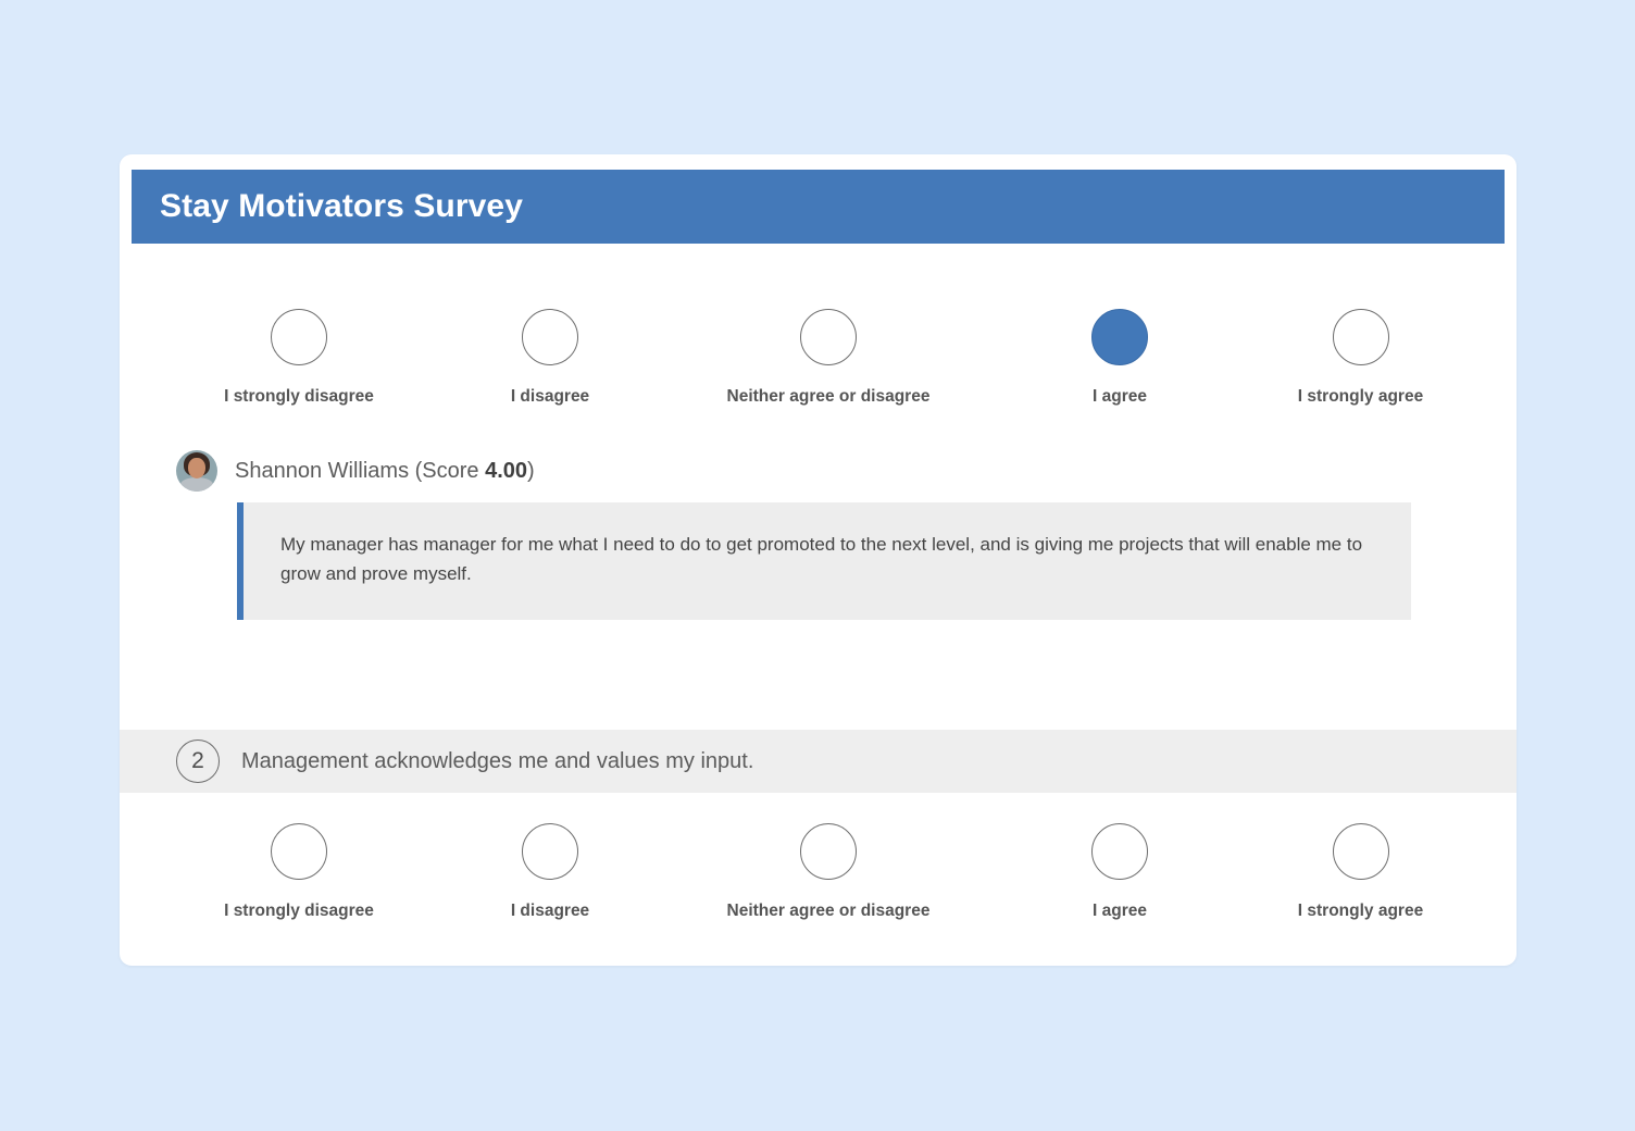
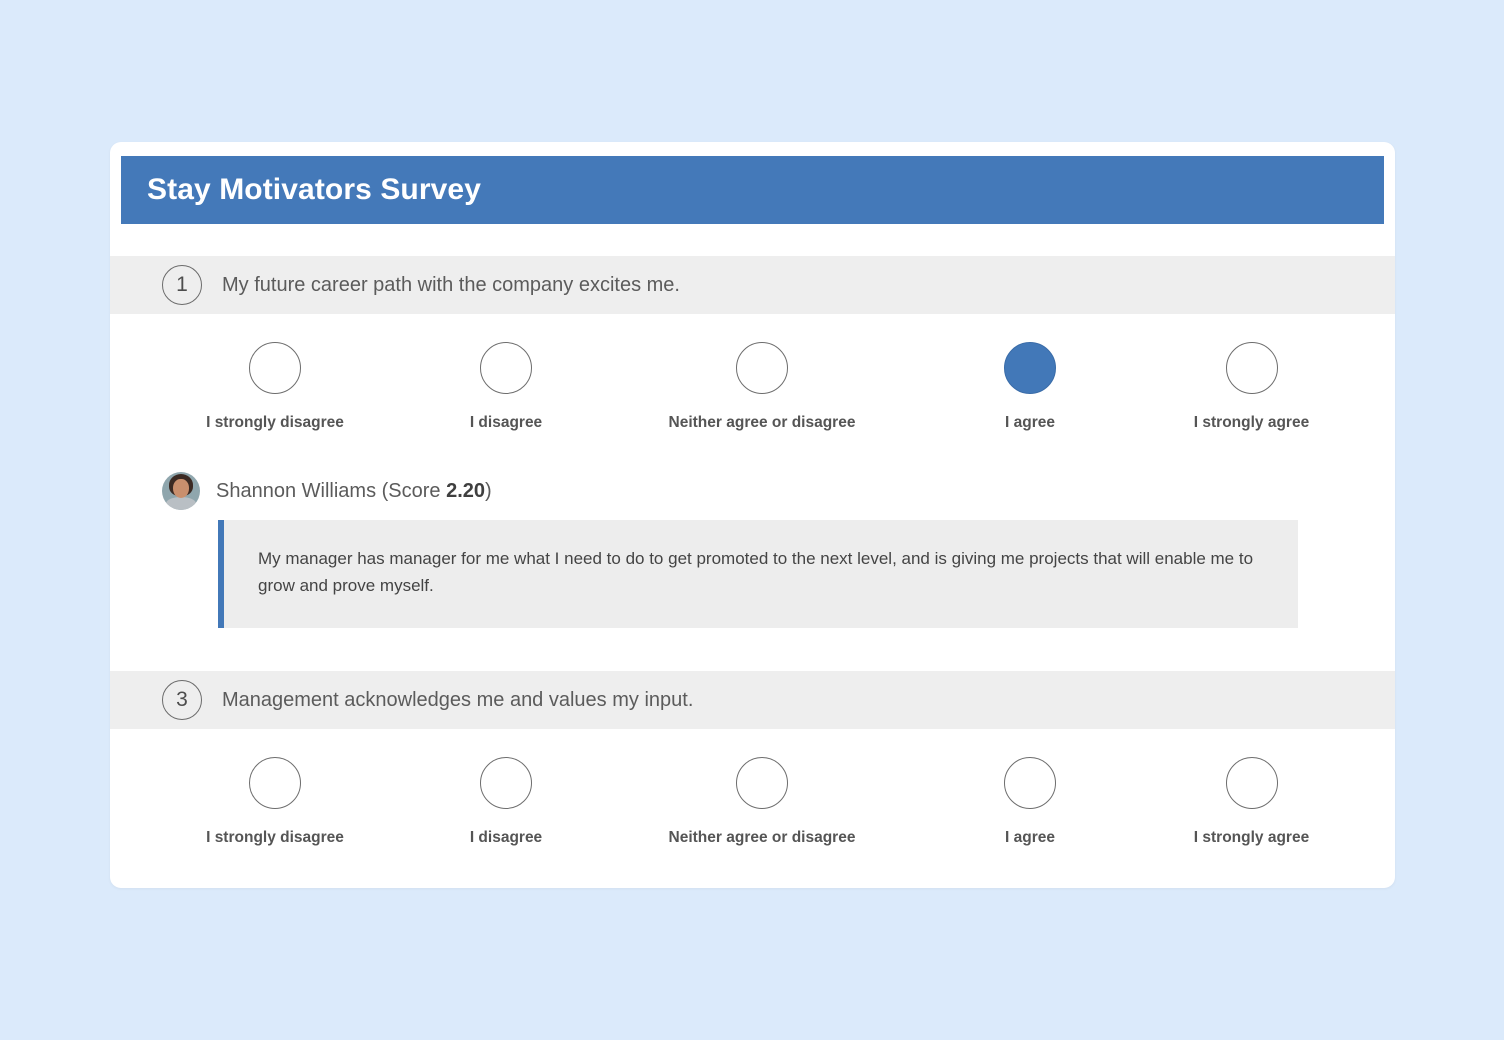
  Stay Motivators Survey
+ 1
+ My future career path with the company excites me.
  I strongly disagree
  I disagree
  Neither agree or disagree
  I agree
  I strongly agree
- Shannon Williams (Score 4.00)
+ Shannon Williams (Score 2.20)
  My manager has manager for me what I need to do to get promoted to the next level, and is giving me projects that will enable me to grow and prove myself.
- 2
+ 3
  Management acknowledges me and values my input.
  I strongly disagree
  I disagree
  Neither agree or disagree
  I agree
  I strongly agree
